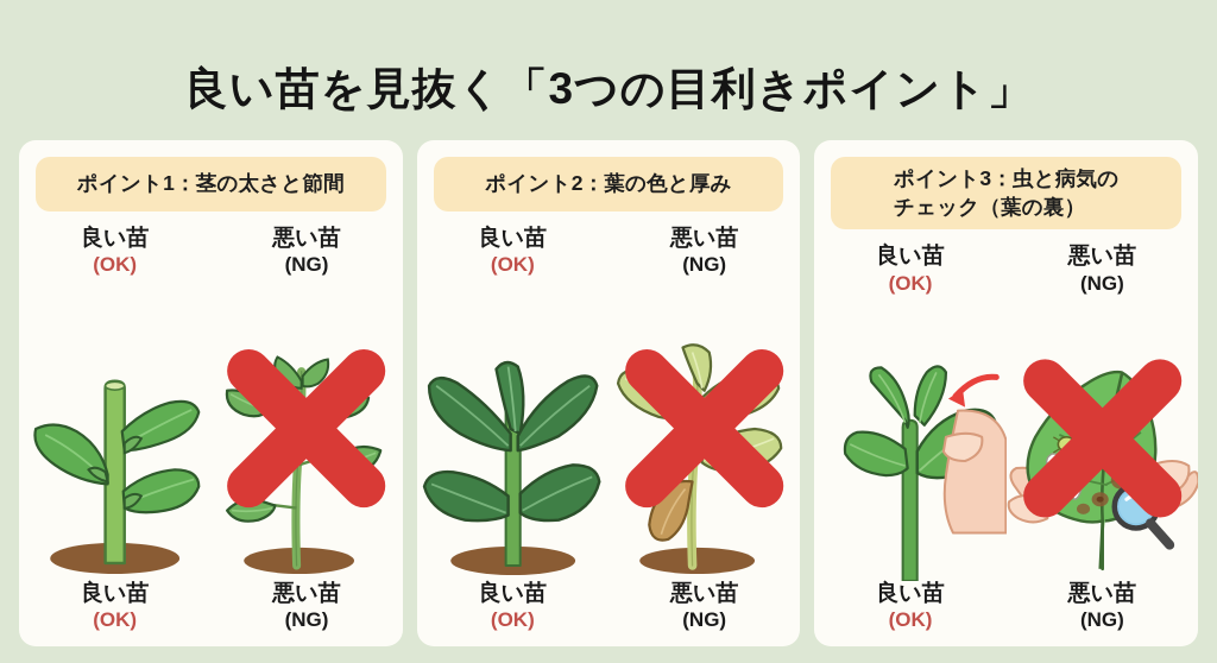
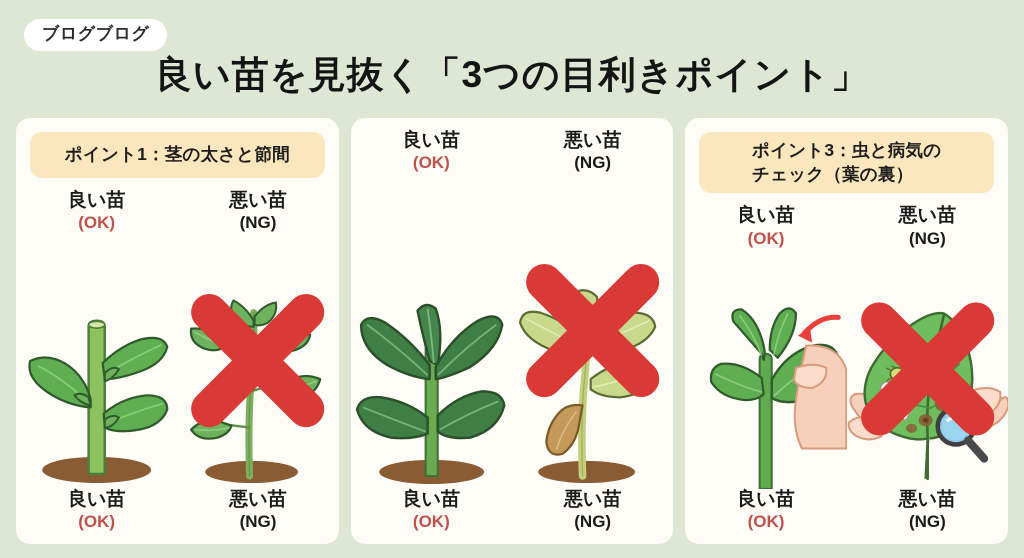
+ ブログブログ
  良い苗を見抜く「3つの目利きポイント」
  ポイント1：茎の太さと節間
  良い苗
  (OK)
  良い苗
  (OK)
  悪い苗
  (NG)
  悪い苗
  (NG)
- ポイント2：葉の色と厚み
  良い苗
  (OK)
  良い苗
  (OK)
  悪い苗
  (NG)
  悪い苗
  (NG)
  ポイント3：虫と病気の
  チェック（葉の裏）
  良い苗
  (OK)
  良い苗
  (OK)
  悪い苗
  (NG)
  悪い苗
  (NG)
